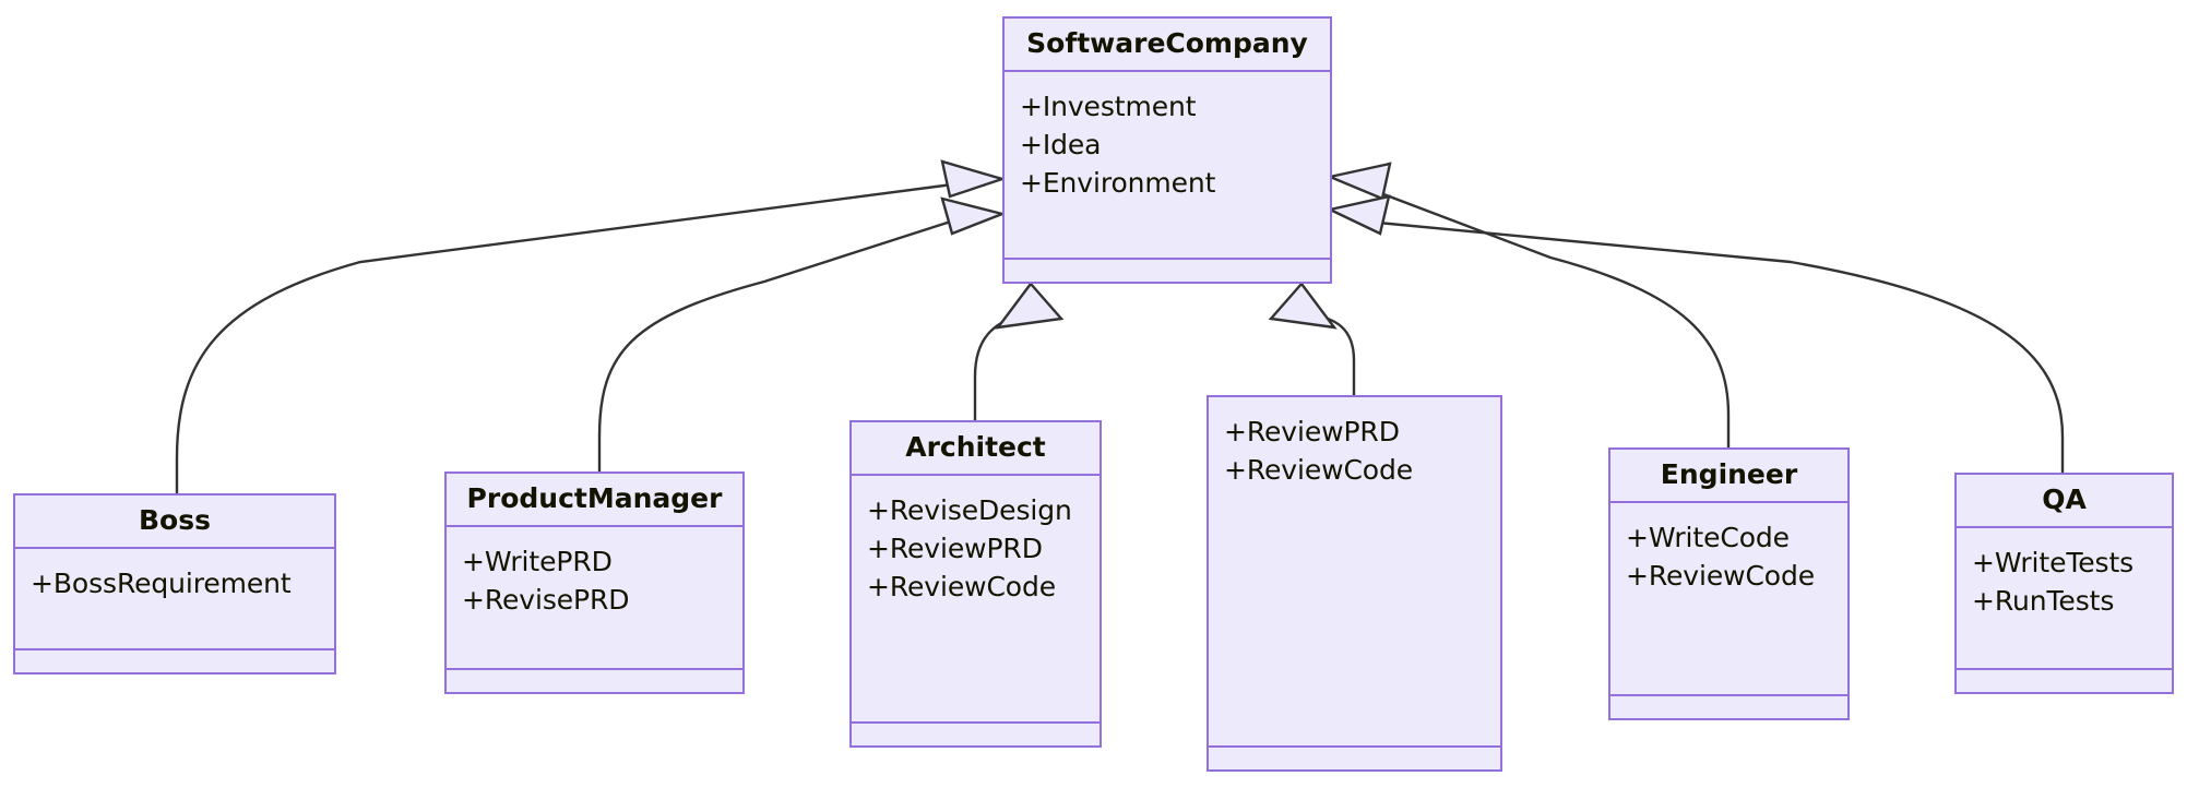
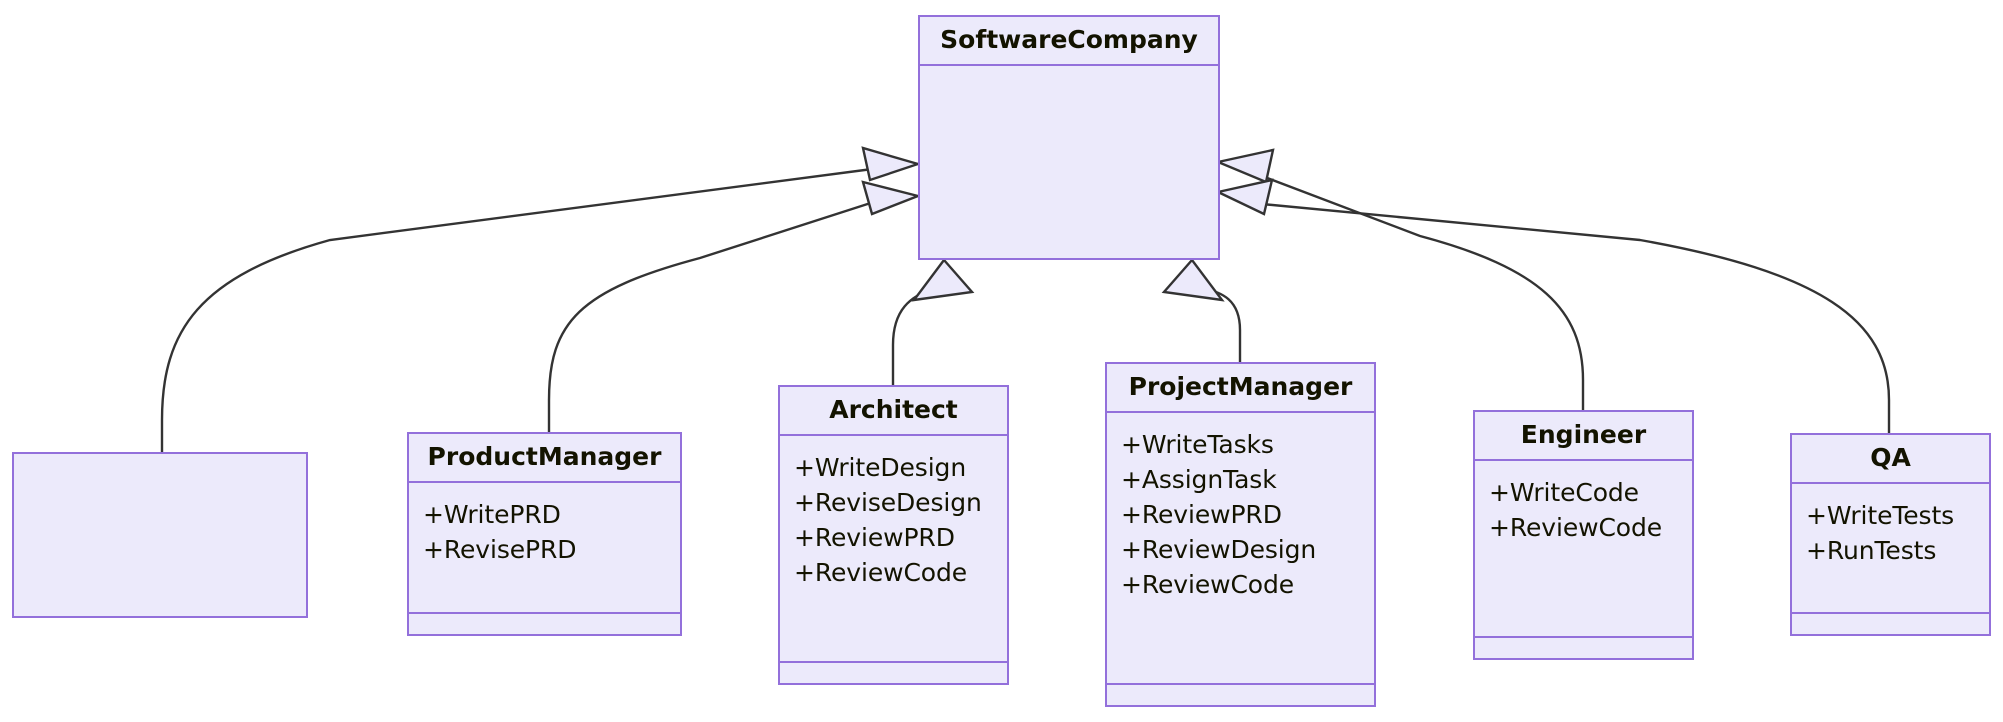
  SoftwareCompany
- +Investment
- +Idea
- +Environment
- Boss
- +BossRequirement
  ProductManager
  +WritePRD
  +RevisePRD
  Architect
+ +WriteDesign
  +ReviseDesign
  +ReviewPRD
  +ReviewCode
+ ProjectManager
+ +WriteTasks
+ +AssignTask
  +ReviewPRD
+ +ReviewDesign
  +ReviewCode
  Engineer
  +WriteCode
  +ReviewCode
  QA
  +WriteTests
  +RunTests
